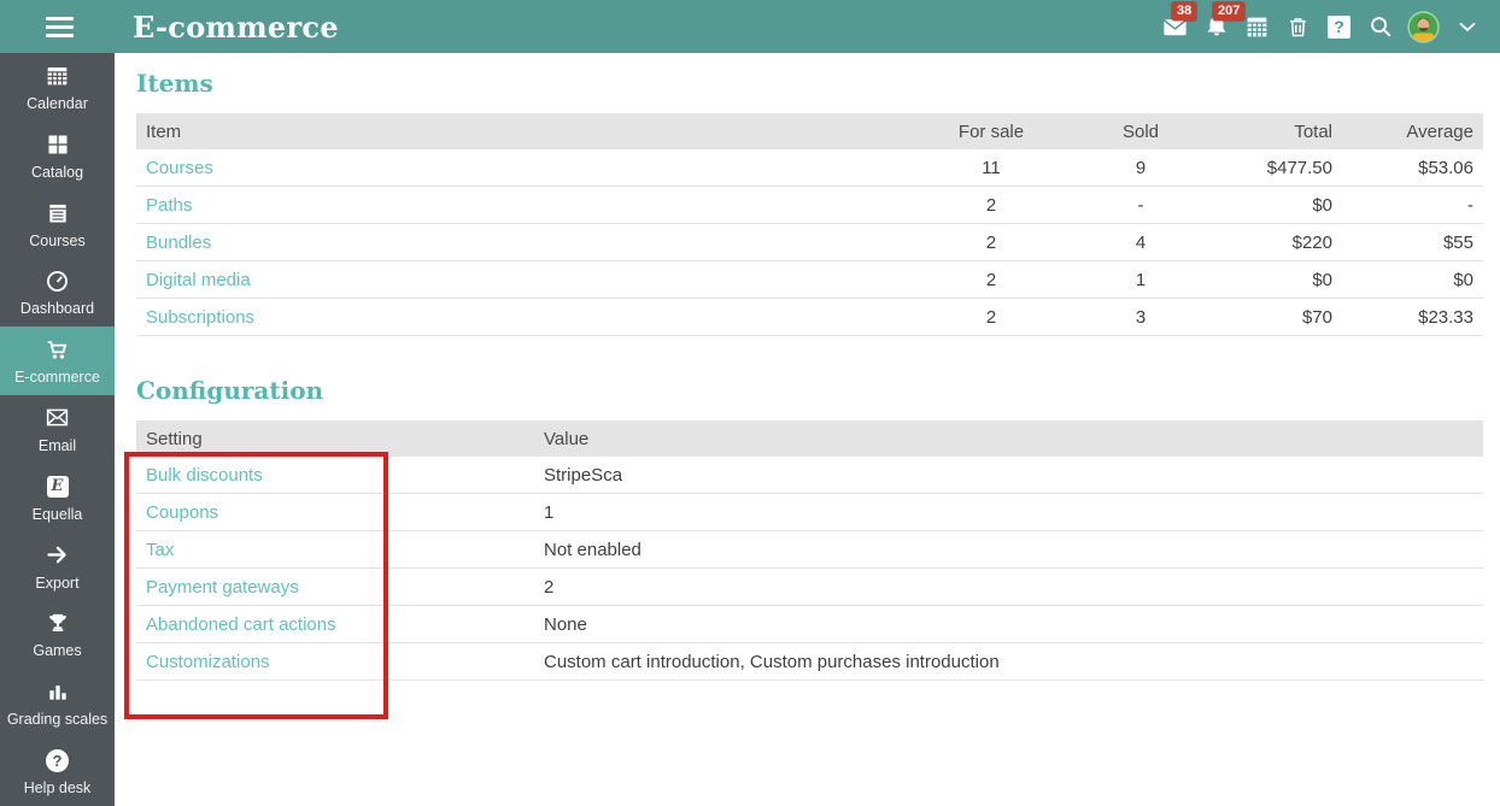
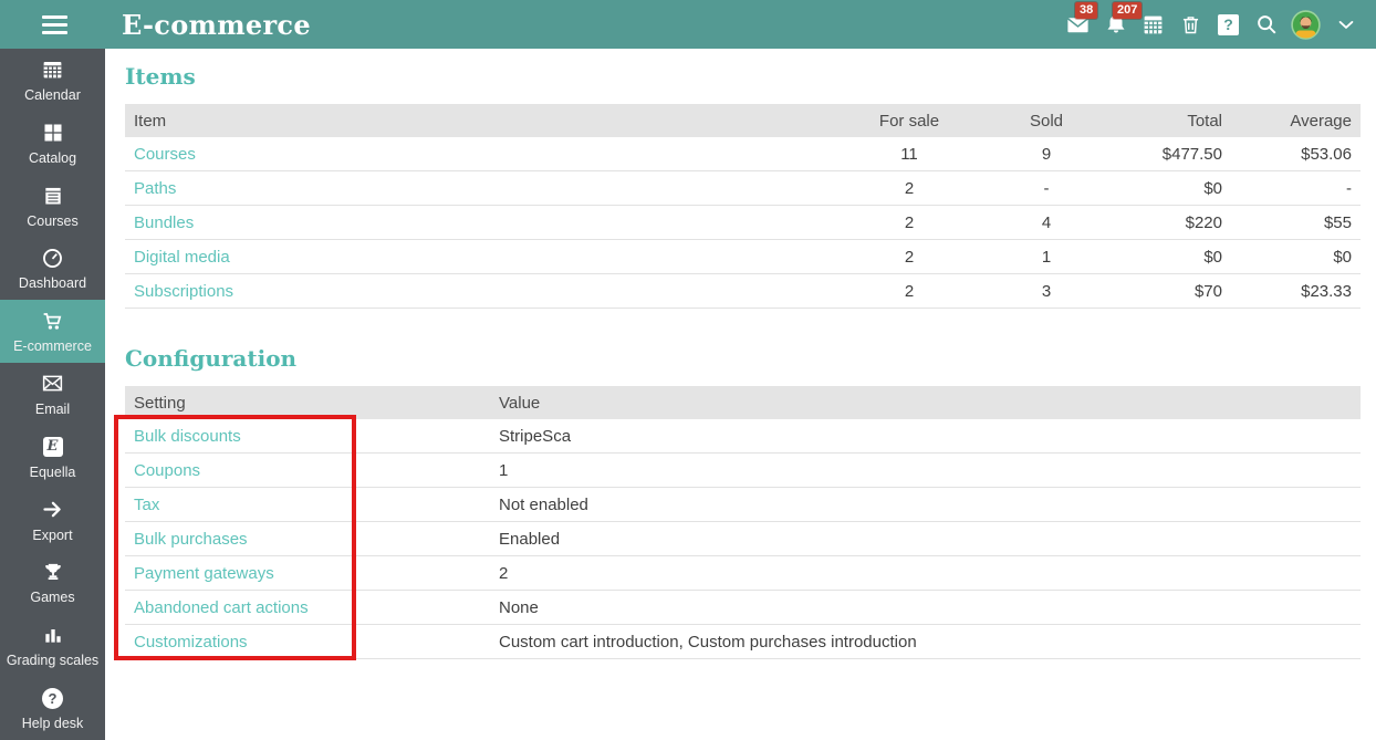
  E-commerce
  38
  207
  ?
  Calendar
  Catalog
  Courses
  Dashboard
  E-commerce
  Email
  E
  Equella
  Export
  Games
  Grading scales
  ?
  Help desk
  Items
  Item	For sale	Sold	Total	Average
  Courses	11	9	$477.50	$53.06
  Paths	2	-	$0	-
  Bundles	2	4	$220	$55
  Digital media	2	1	$0	$0
  Subscriptions	2	3	$70	$23.33
  Configuration
  Setting	Value
  Bulk discounts	StripeSca
  Coupons	1
  Tax	Not enabled
+ Bulk purchases	Enabled
  Payment gateways	2
  Abandoned cart actions	None
  Customizations	Custom cart introduction, Custom purchases introduction
